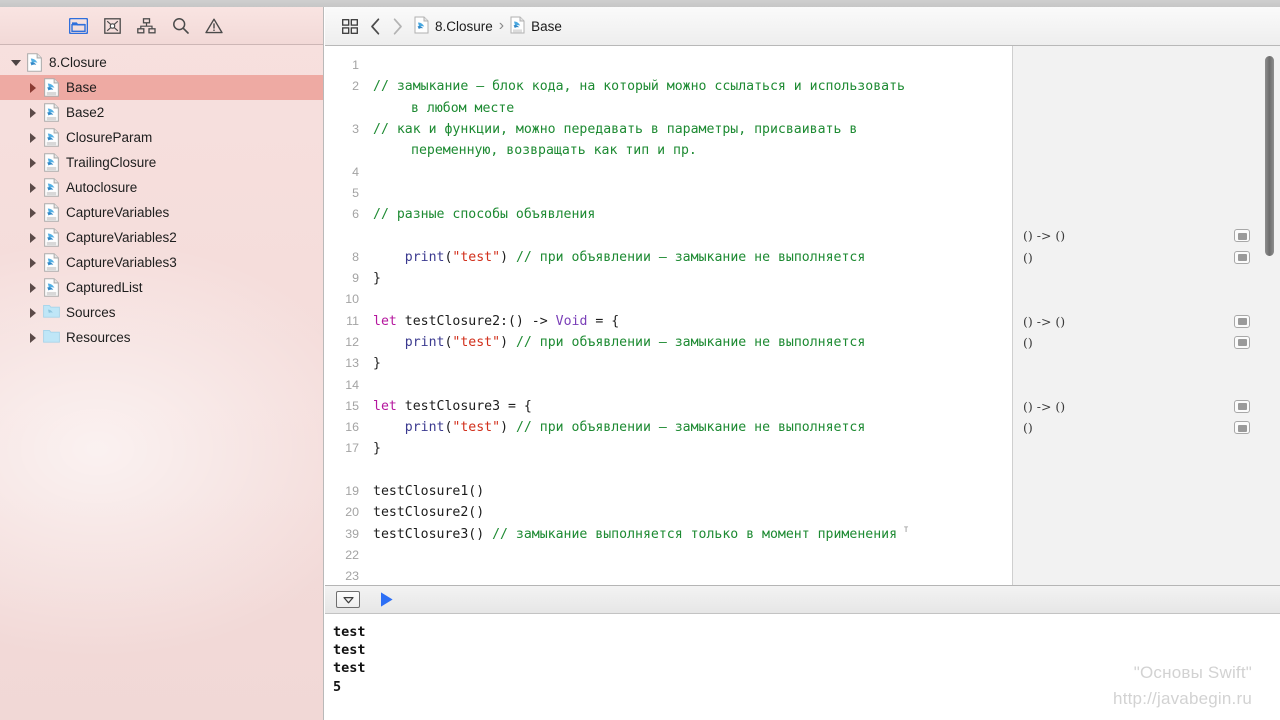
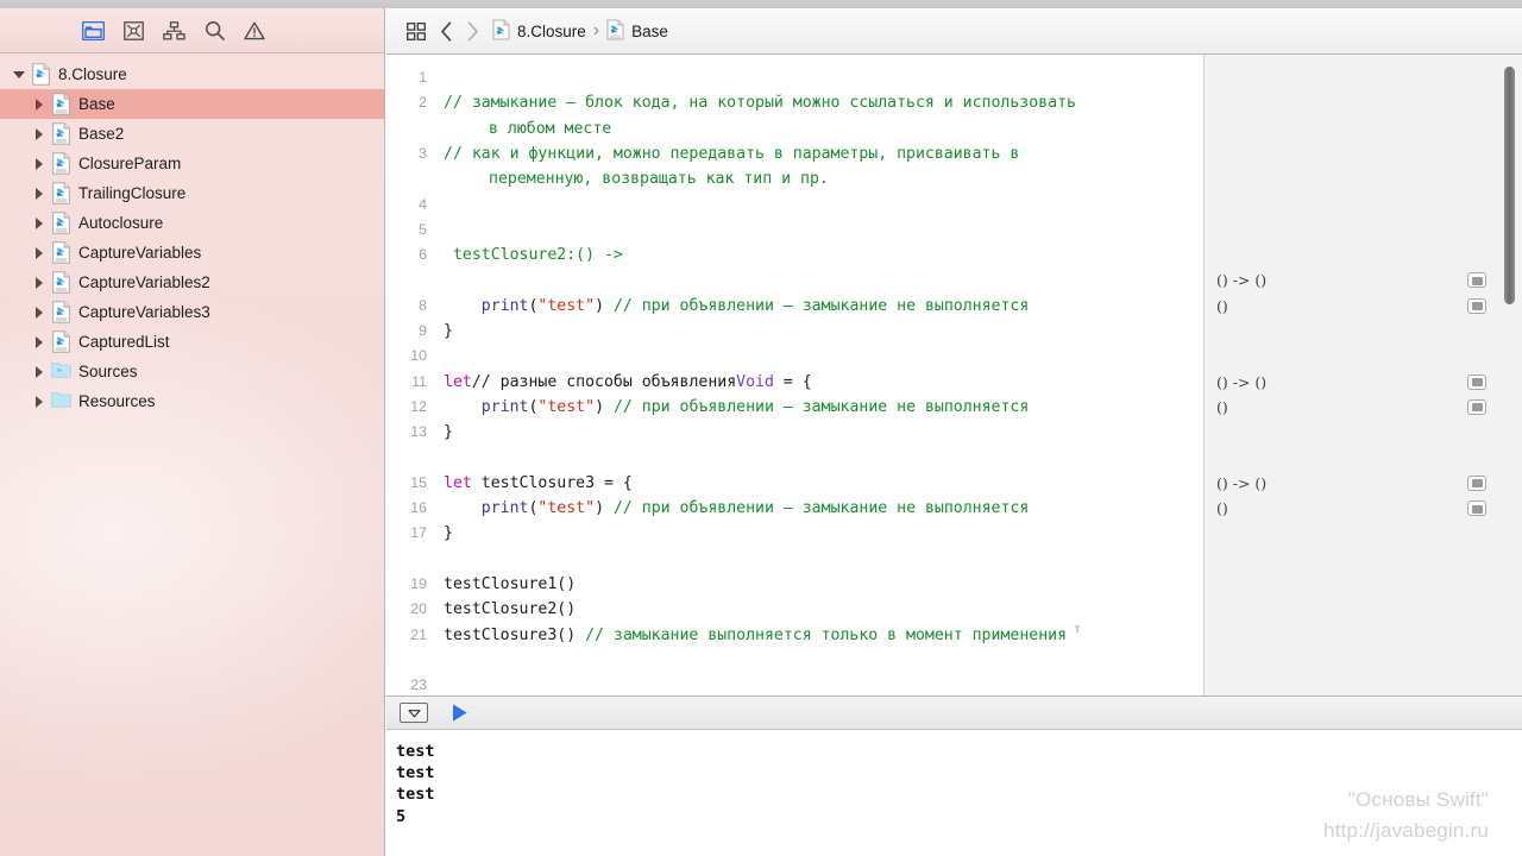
  8.Closure
  Base
  Base2
  ClosureParam
  TrailingClosure
  Autoclosure
  CaptureVariables
  CaptureVariables2
  CaptureVariables3
  CapturedList
  Sources
  Resources
  8.Closure
  ›
  Base
  1
  2
  // замыкание — блок кода, на который можно ссылаться и использовать
  в любом месте
  3
  // как и функции, можно передавать в параметры, присваивать в
  переменную, возвращать как тип и пр.
  4
  5
  6
- // разные способы объявления
+ testClosure2:() ->
  8
  print("test") // при объявлении — замыкание не выполняется
  9
  }
  10
  11
- let testClosure2:() -> Void = {
+ let// разные способы объявленияVoid = {
  12
  print("test") // при объявлении — замыкание не выполняется
  13
  }
- 14
  15
  let testClosure3 = {
  16
  print("test") // при объявлении — замыкание не выполняется
  17
  }
  19
  testClosure1()
  20
  testClosure2()
- 39
+ 21
  testClosure3() // замыкание выполняется только в момент применения
- 22
  23
  () -> ()
  ()
  () -> ()
  ()
  () -> ()
  ()
  т
  test
  test
  test
  5
  "Основы Swift"
  http://javabegin.ru
